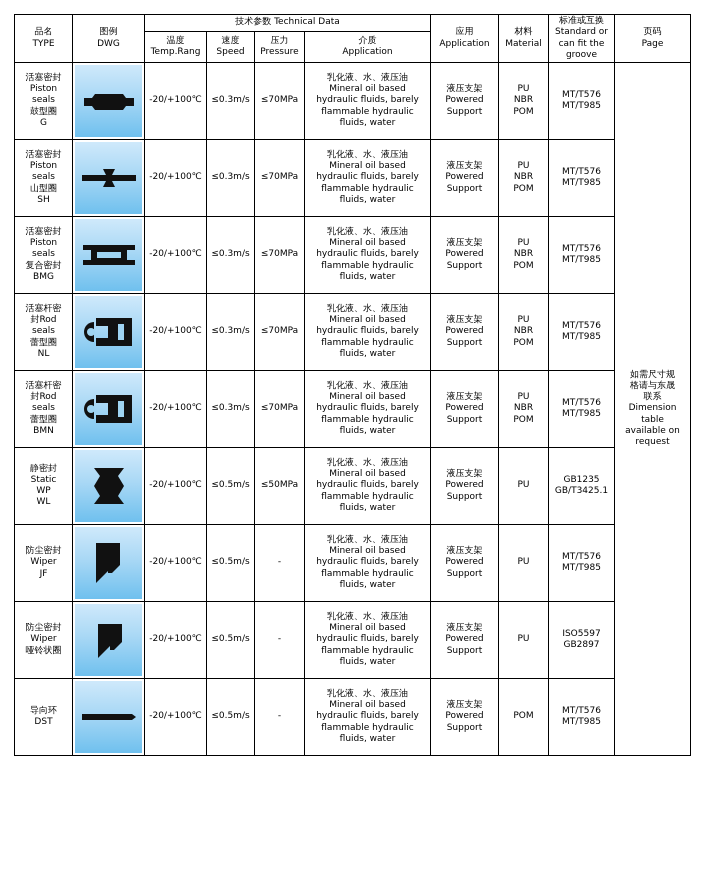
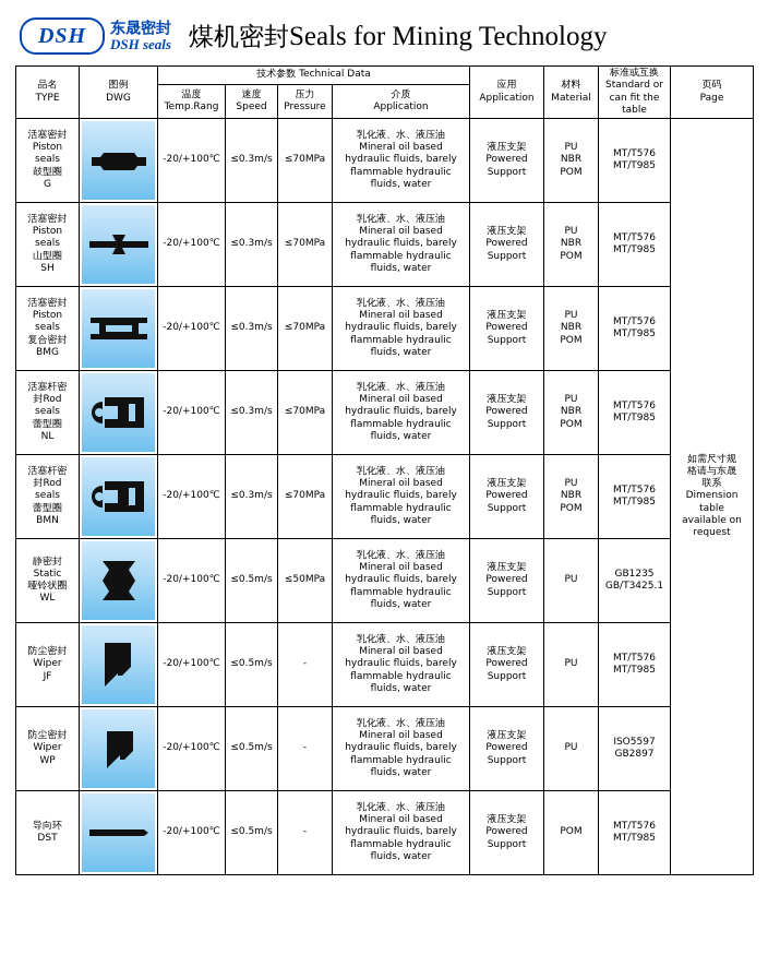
+ DSH
+ 东晟密封
+ DSH seals
+ 煤机密封Seals for Mining Technology
- 品名 TYPE	图例 DWG	技术参数 Technical Data	应用 Application	材料 Material	标准或互换 Standard or can fit the groove	页码 Page
+ 品名 TYPE	图例 DWG	技术参数 Technical Data	应用 Application	材料 Material	标准或互换 Standard or can fit the table	页码 Page
  温度 Temp.Rang	速度 Speed	压力 Pressure	介质 Application
  活塞密封 Piston seals 鼓型圈 G		-20/+100℃	≤0.3m/s	≤70MPa	乳化液、水、液压油 Mineral oil based hydraulic fluids, barely flammable hydraulic fluids, water	液压支架 Powered Support	PU NBR POM	MT/T576 MT/T985	如需尺寸规 格请与东晟 联系 Dimension table available on request
  活塞密封 Piston seals 山型圈 SH		-20/+100℃	≤0.3m/s	≤70MPa	乳化液、水、液压油 Mineral oil based hydraulic fluids, barely flammable hydraulic fluids, water	液压支架 Powered Support	PU NBR POM	MT/T576 MT/T985
  活塞密封 Piston seals 复合密封 BMG		-20/+100℃	≤0.3m/s	≤70MPa	乳化液、水、液压油 Mineral oil based hydraulic fluids, barely flammable hydraulic fluids, water	液压支架 Powered Support	PU NBR POM	MT/T576 MT/T985
  活塞杆密 封Rod seals 蕾型圈 NL		-20/+100℃	≤0.3m/s	≤70MPa	乳化液、水、液压油 Mineral oil based hydraulic fluids, barely flammable hydraulic fluids, water	液压支架 Powered Support	PU NBR POM	MT/T576 MT/T985
  活塞杆密 封Rod seals 蕾型圈 BMN		-20/+100℃	≤0.3m/s	≤70MPa	乳化液、水、液压油 Mineral oil based hydraulic fluids, barely flammable hydraulic fluids, water	液压支架 Powered Support	PU NBR POM	MT/T576 MT/T985
- 静密封 Static WP WL		-20/+100℃	≤0.5m/s	≤50MPa	乳化液、水、液压油 Mineral oil based hydraulic fluids, barely flammable hydraulic fluids, water	液压支架 Powered Support	PU	GB1235 GB/T3425.1
+ 静密封 Static 哑铃状圈 WL		-20/+100℃	≤0.5m/s	≤50MPa	乳化液、水、液压油 Mineral oil based hydraulic fluids, barely flammable hydraulic fluids, water	液压支架 Powered Support	PU	GB1235 GB/T3425.1
  防尘密封 Wiper JF		-20/+100℃	≤0.5m/s	-	乳化液、水、液压油 Mineral oil based hydraulic fluids, barely flammable hydraulic fluids, water	液压支架 Powered Support	PU	MT/T576 MT/T985
- 防尘密封 Wiper 哑铃状圈		-20/+100℃	≤0.5m/s	-	乳化液、水、液压油 Mineral oil based hydraulic fluids, barely flammable hydraulic fluids, water	液压支架 Powered Support	PU	ISO5597 GB2897
+ 防尘密封 Wiper WP		-20/+100℃	≤0.5m/s	-	乳化液、水、液压油 Mineral oil based hydraulic fluids, barely flammable hydraulic fluids, water	液压支架 Powered Support	PU	ISO5597 GB2897
  导向环 DST		-20/+100℃	≤0.5m/s	-	乳化液、水、液压油 Mineral oil based hydraulic fluids, barely flammable hydraulic fluids, water	液压支架 Powered Support	POM	MT/T576 MT/T985
